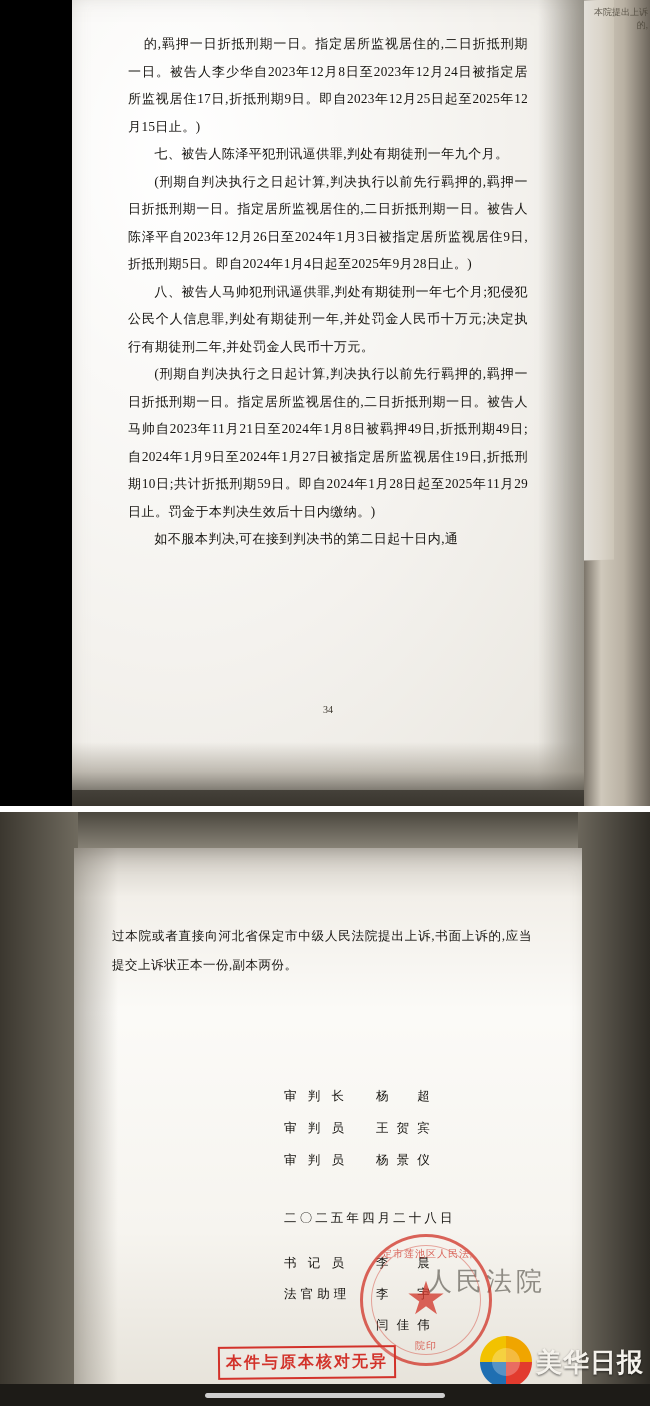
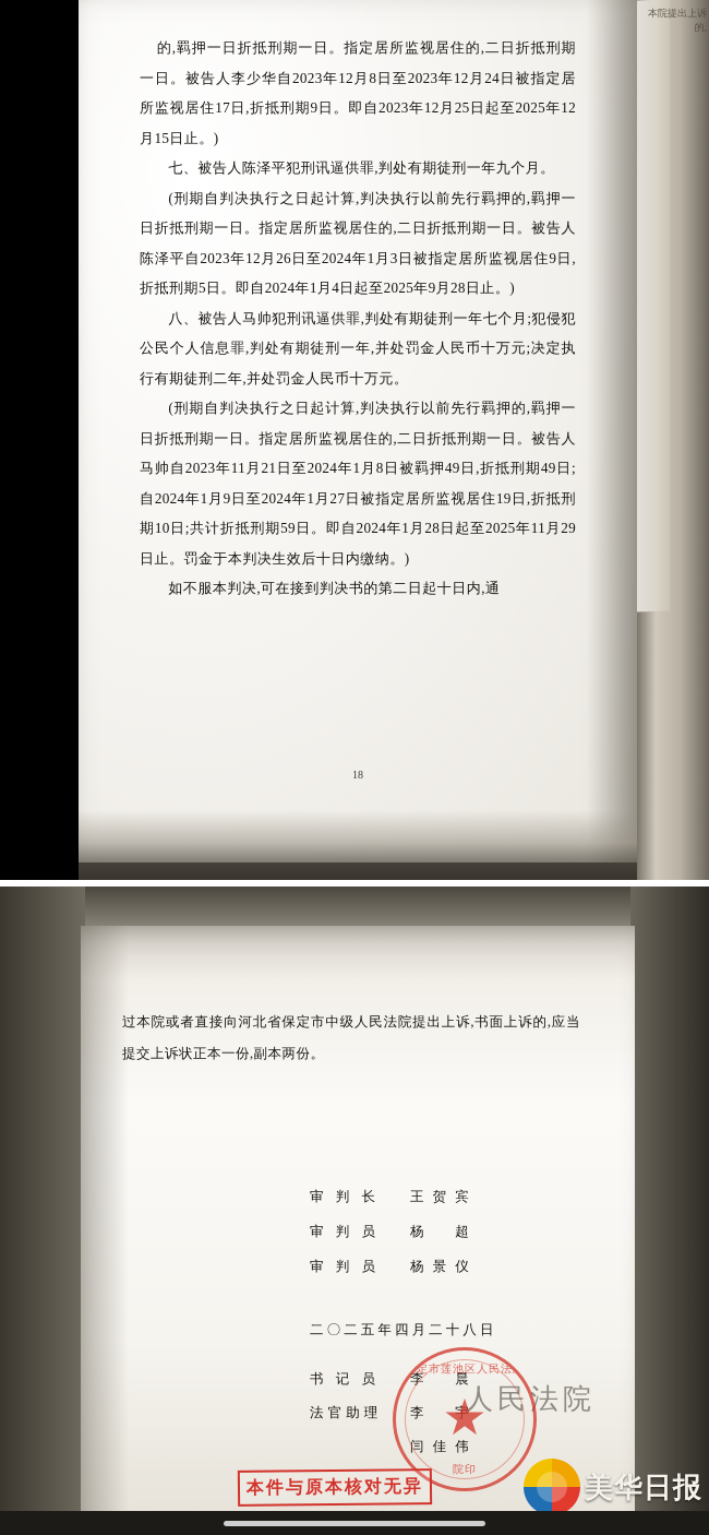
  本院提出上诉的,
  的,羁押一日折抵刑期一日。指定居所监视居住的,二日折抵刑期一日。被告人李少华自2023年12月8日至2023年12月24日被指定居所监视居住17日,折抵刑期9日。即自2023年12月25日起至2025年12月15日止。)
  七、被告人陈泽平犯刑讯逼供罪,判处有期徒刑一年九个月。
  (刑期自判决执行之日起计算,判决执行以前先行羁押的,羁押一日折抵刑期一日。指定居所监视居住的,二日折抵刑期一日。被告人陈泽平自2023年12月26日至2024年1月3日被指定居所监视居住9日,折抵刑期5日。即自2024年1月4日起至2025年9月28日止。)
  八、被告人马帅犯刑讯逼供罪,判处有期徒刑一年七个月;犯侵犯公民个人信息罪,判处有期徒刑一年,并处罚金人民币十万元;决定执行有期徒刑二年,并处罚金人民币十万元。
  (刑期自判决执行之日起计算,判决执行以前先行羁押的,羁押一日折抵刑期一日。指定居所监视居住的,二日折抵刑期一日。被告人马帅自2023年11月21日至2024年1月8日被羁押49日,折抵刑期49日;自2024年1月9日至2024年1月27日被指定居所监视居住19日,折抵刑期10日;共计折抵刑期59日。即自2024年1月28日起至2025年11月29日止。罚金于本判决生效后十日内缴纳。)
  如不服本判决,可在接到判决书的第二日起十日内,通
- 34
+ 18
  过本院或者直接向河北省保定市中级人民法院提出上诉,书面上诉的,应当提交上诉状正本一份,副本两份。
  审 判 长
- 杨 超
+ 王贺宾
  审 判 员
- 王贺宾
+ 杨 超
  审 判 员
  杨景仪
  二〇二五年四月二十八日
  人民法院
  书 记 员
  李 晨
  法官助理
  李 宇
  闫佳伟
  保定市莲池区人民法院
  ★
  院印
  本件与原本核对无异
  美华日报
